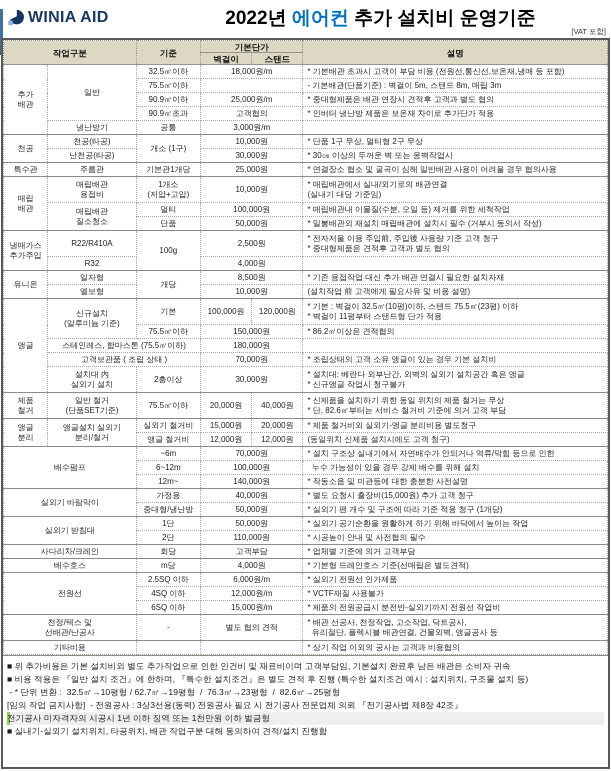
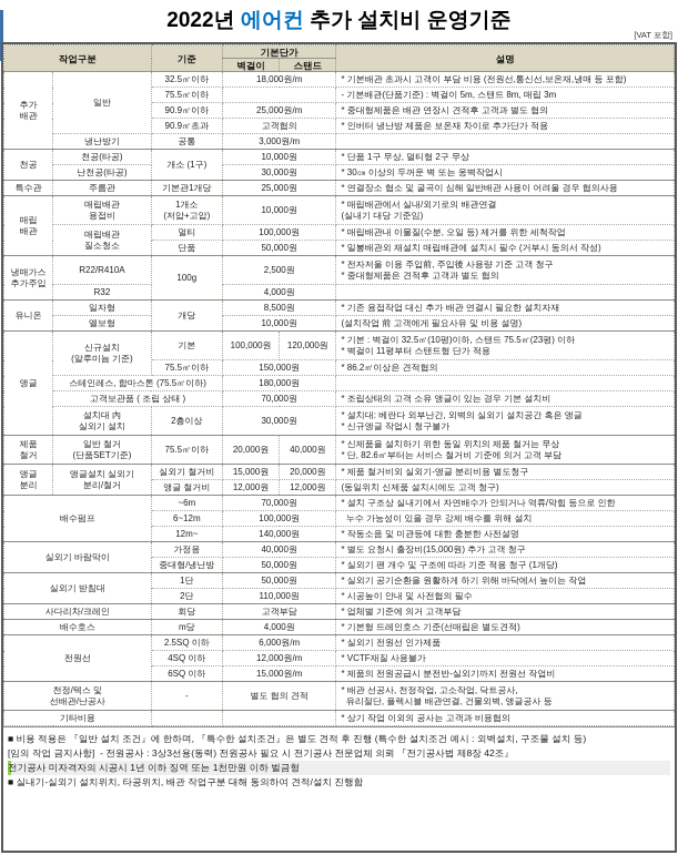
- WINIA AID
  2022년 에어컨 추가 설치비 운영기준
  [VAT 포함]
  작업구분	기준	기본단가	설명
  벽걸이	스탠드
  추가 배관	일반	32.5㎡이하	18,000원/m	* 기본배관 초과시 고객이 부담 비용 (전원선,통신선,보온재,냉매 등 포함)
  75.5㎡이하		- 기본배관(단품기준) : 벽걸이 5m, 스탠드 8m, 매립 3m
  90.9㎡이하	25,000원/m	* 중대형제품은 배관 연장시 견적후 고객과 별도 협의
  90.9㎡초과	고객협의	* 인버터 냉난방 제품은 보온재 차이로 추가단가 적용
  냉난방기	공통	3,000원/m
  천공	천공(타공)	개소 (1구)	10,000원	* 단품 1구 무상, 멀티형 2구 무상
  난천공(타공)	30,000원	* 30㎝ 이상의 두꺼운 벽 또는 옹벽작업시
  특수관	주름관	기본관1개당	25,000원	* 연결장소 협소 및 굴곡이 심해 일반배관 사용이 어려울 경우 협의사용
  매립 배관	매립배관 용접비	1개소 (저압+고압)	10,000원	* 매립배관에서 실내/외기로의 배관연결 (실내기 대당 기준임)
  매립배관 질소청소	멀티	100,000원	* 매립배관내 이물질(수분, 오일 등) 제거를 위한 세척작업
  단품	50,000원	* 밀봉배관외 재설치 매립배관에 설치시 필수 (거부시 동의서 작성)
  냉매가스 추가주입	R22/R410A	100g	2,500원	* 전자저울 이용 주입前, 주입後 사용량 기준 고객 청구 * 중대형제품은 견적후 고객과 별도 협의
  R32	4,000원
  유니온	일자형	개당	8,500원	* 기존 용접작업 대신 추가 배관 연결시 필요한 설치자재
  엘보형	10,000원	(설치작업 前 고객에게 필요사유 및 비용 설명)
  앵글	신규설치 (알루미늄 기준)	기본	100,000원	120,000원	* 기본 : 벽걸이 32.5㎡(10평)이하, 스탠드 75.5㎡(23평) 이하 * 벽걸이 11평부터 스탠드형 단가 적용
  75.5㎡이하	150,000원	* 86.2㎡이상은 견적협의
  스테인레스, 함마스톤 (75.5㎡이하)	180,000원
  고객보관품 ( 조립 상태 )	70,000원	* 조립상태의 고객 소유 앵글이 있는 경우 기본 설치비
  설치대 內 실외기 설치	2층이상	30,000원	* 설치대: 베란다 외부난간, 외벽의 실외기 설치공간 혹은 앵글 * 신규앵글 작업시 청구불가
  제품 철거	일반 철거 (단품SET기준)	75.5㎡이하	20,000원	40,000원	* 신제품을 설치하기 위한 동일 위치의 제품 철거는 무상 * 단, 82.6㎡부터는 서비스 철거비 기준에 의거 고객 부담
  앵글 분리	앵글설치 실외기 분리/철거	실외기 철거비	15,000원	20,000원	* 제품 철거비외 실외기-앵글 분리비용 별도청구
  앵글 철거비	12,000원	12,000원	(동일위치 신제품 설치시에도 고객 청구)
  배수펌프	~6m	70,000원	* 설치 구조상 실내기에서 자연배수가 안되거나 역류/막힘 등으로 인한
  6~12m	100,000원	누수 가능성이 있을 경우 강제 배수를 위해 설치
  12m~	140,000원	* 작동소음 및 미관등에 대한 충분한 사전설명
  실외기 바람막이	가정용	40,000원	* 별도 요청시 출장비(15,000원) 추가 고객 청구
  중대형/냉난방	50,000원	* 실외기 팬 개수 및 구조에 따라 기준 적용 청구 (1개당)
  실외기 받침대	1단	50,000원	* 실외기 공기순환을 원활하게 하기 위해 바닥에서 높이는 작업
  2단	110,000원	* 시공높이 안내 및 사전협의 필수
  사다리차/크레인	회당	고객부담	* 업체별 기준에 의거 고객부담
  배수호스	m당	4,000원	* 기본형 드레인호스 기준(선매립은 별도견적)
  전원선	2.5SQ 이하	6,000원/m	* 실외기 전원선 인가제품
  4SQ 이하	12,000원/m	* VCTF재질 사용불가
  6SQ 이하	15,000원/m	* 제품의 전원공급시 분전반-실외기까지 전원선 작업비
  천정/텍스 및 선배관/난공사	-	별도 협의 견적	* 배관 선공사, 천정작업, 고소작업, 닥트공사, 유리절단, 플렉시블 배관연결, 건물외벽, 앵글공사 등
  기타비용			* 상기 작업 이외의 공사는 고객과 비용협의
- ■ 위 추가비용은 기본 설치비외 별도 추가작업으로 인한 인건비 및 재료비이며 고객부담임, 기본설치 완료후 남은 배관은 소비자 귀속
- ■ 비용 적용은 『일반 설치 조건』에 한하며, 『특수한 설치조건』은 별도 견적 후 진행 (특수한 설치조건 예시 : 설치위치, 구조물 설치 등)
+ ■ 비용 적용은 『일반 설치 조건』에 한하며, 『특수한 설치조건』은 별도 견적 후 진행 (특수한 설치조건 예시 : 외벽설치, 구조물 설치 등)
- - * 단위 변환 : 32.5㎡→10평형 / 62.7㎡→19평형 / 76.3㎡→23평형 / 82.6㎡→25평형
  [임의 작업 금지사항] - 전원공사 : 3상3선용(동력) 전원공사 필요 시 전기공사 전문업체 의뢰 『전기공사법 제8장 42조』
  전기공사 미자격자의 시공시 1년 이하 징역 또는 1천만원 이하 벌금형
  ■ 실내기-실외기 설치위치, 타공위치, 배관 작업구분 대해 동의하여 견적/설치 진행함
